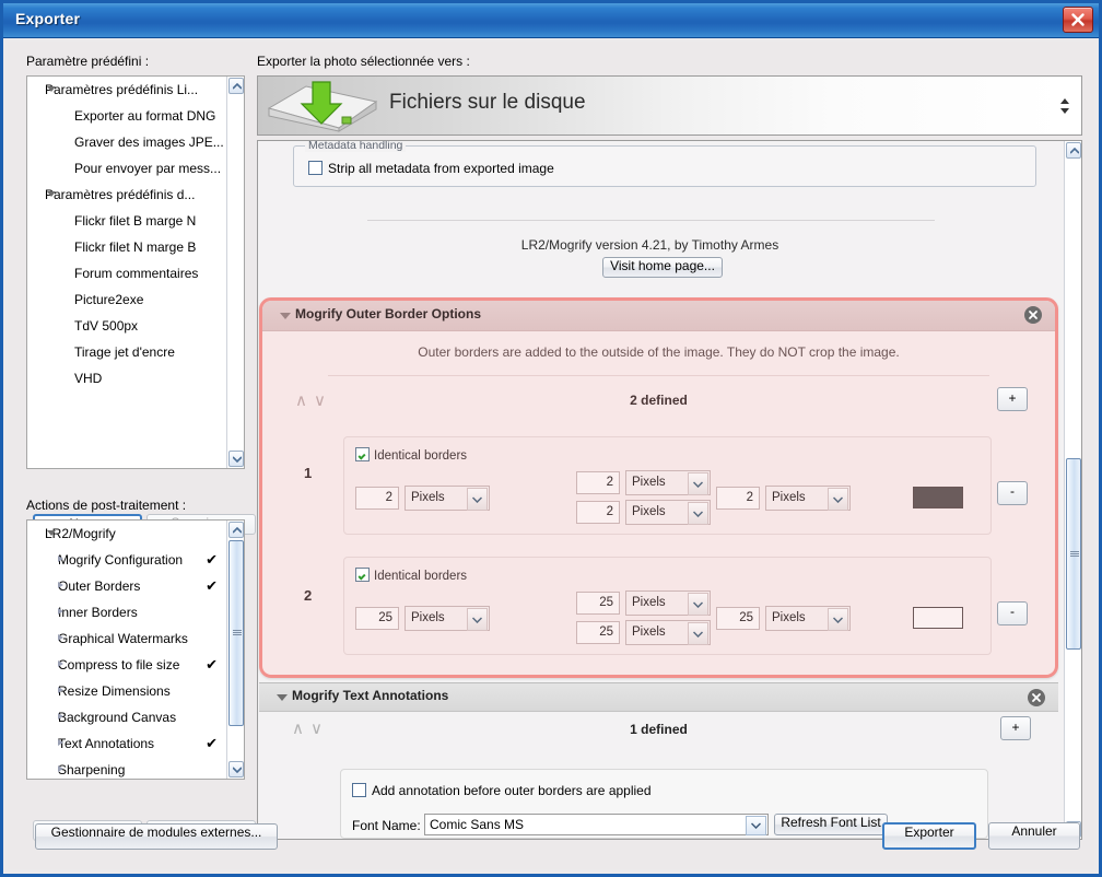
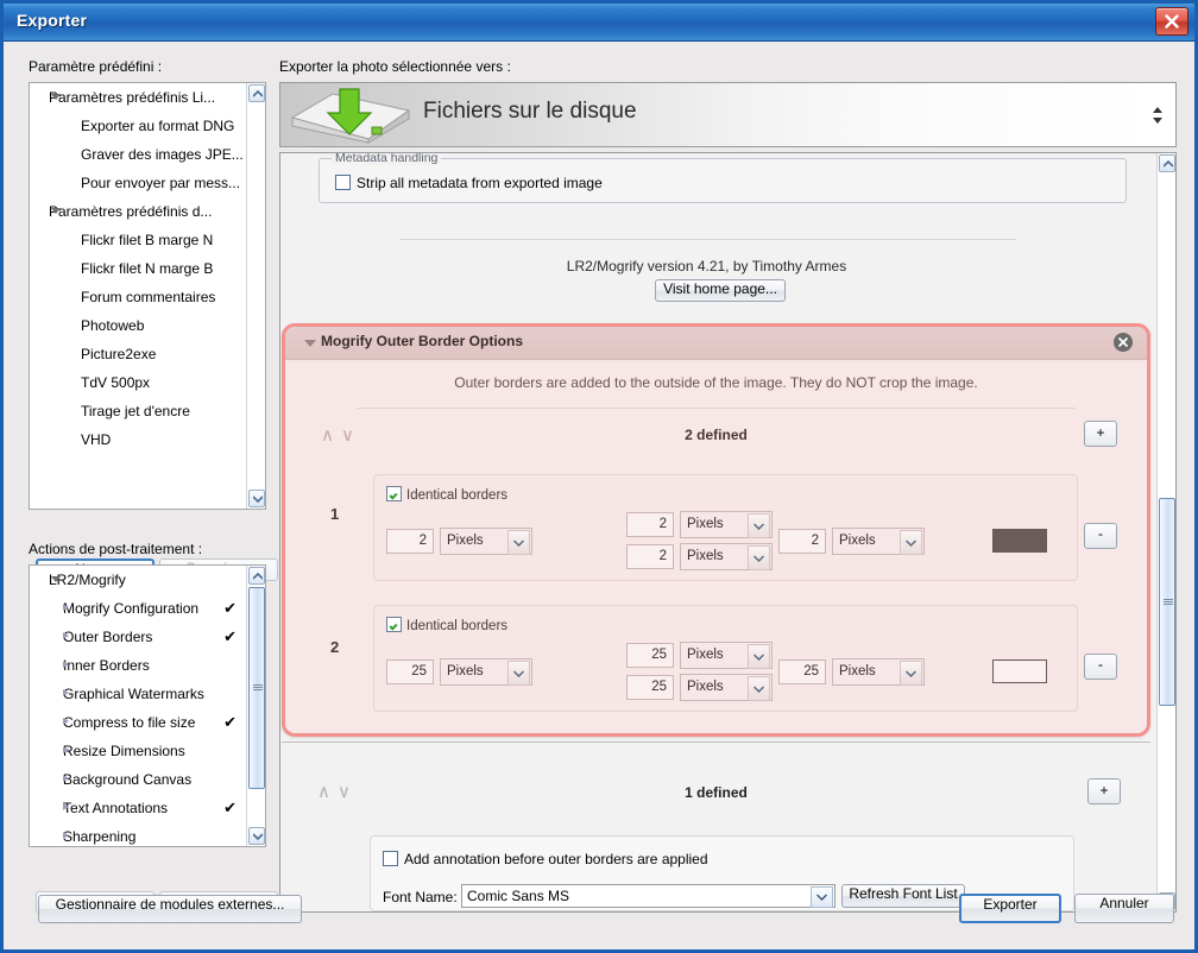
  Exporter
  Paramètre prédéfini :
  Paramètres prédéfinis Li...
  Exporter au format DNG
  Graver des images JPE...
  Pour envoyer par mess...
  Paramètres prédéfinis d...
  Flickr filet B marge N
  Flickr filet N marge B
  Forum commentaires
+ Photoweb
  Picture2exe
  TdV 500px
  Tirage jet d'encre
  VHD
  Actions de post-traitement :
  LR2/Mogrify
  Mogrify Configuration
  ✔
  Outer Borders
  ✔
  Inner Borders
  Graphical Watermarks
  Compress to file size
  ✔
  Resize Dimensions
  Background Canvas
  Text Annotations
  ✔
  Sharpening
  Exporter la photo sélectionnée vers :
  Fichiers sur le disque
  Metadata handling
  Strip all metadata from exported image
  LR2/Mogrify version 4.21, by Timothy Armes
  Visit home page...
  Mogrify Outer Border Options
  Outer borders are added to the outside of the image. They do NOT crop the image.
  ∧∨
  2 defined
  +
  1
  Identical borders
  2
  Pixels
  2
  Pixels
  2
  Pixels
  2
  Pixels
  -
  2
  Identical borders
  25
  Pixels
  25
  Pixels
  25
  Pixels
  25
  Pixels
  -
- Mogrify Text Annotations
  ∧∨
  1 defined
  +
  Add annotation before outer borders are applied
  Font Name:
  Comic Sans MS
  Refresh Font List
  Gestionnaire de modules externes...
  Exporter
  Annuler
